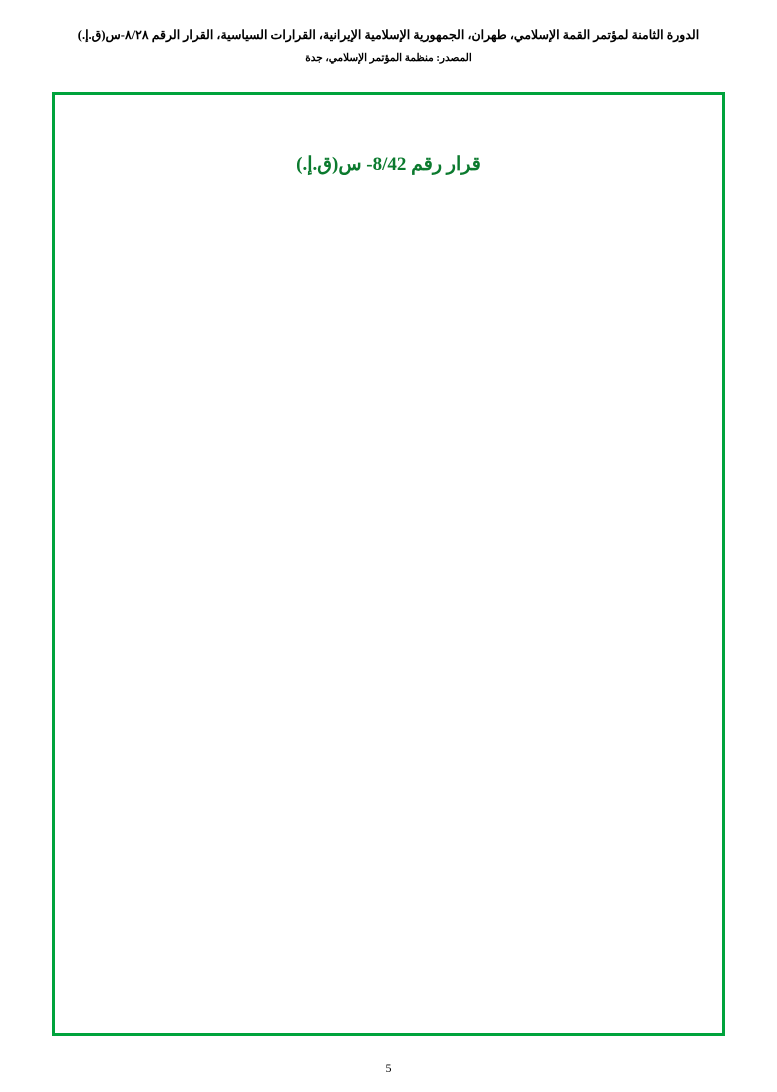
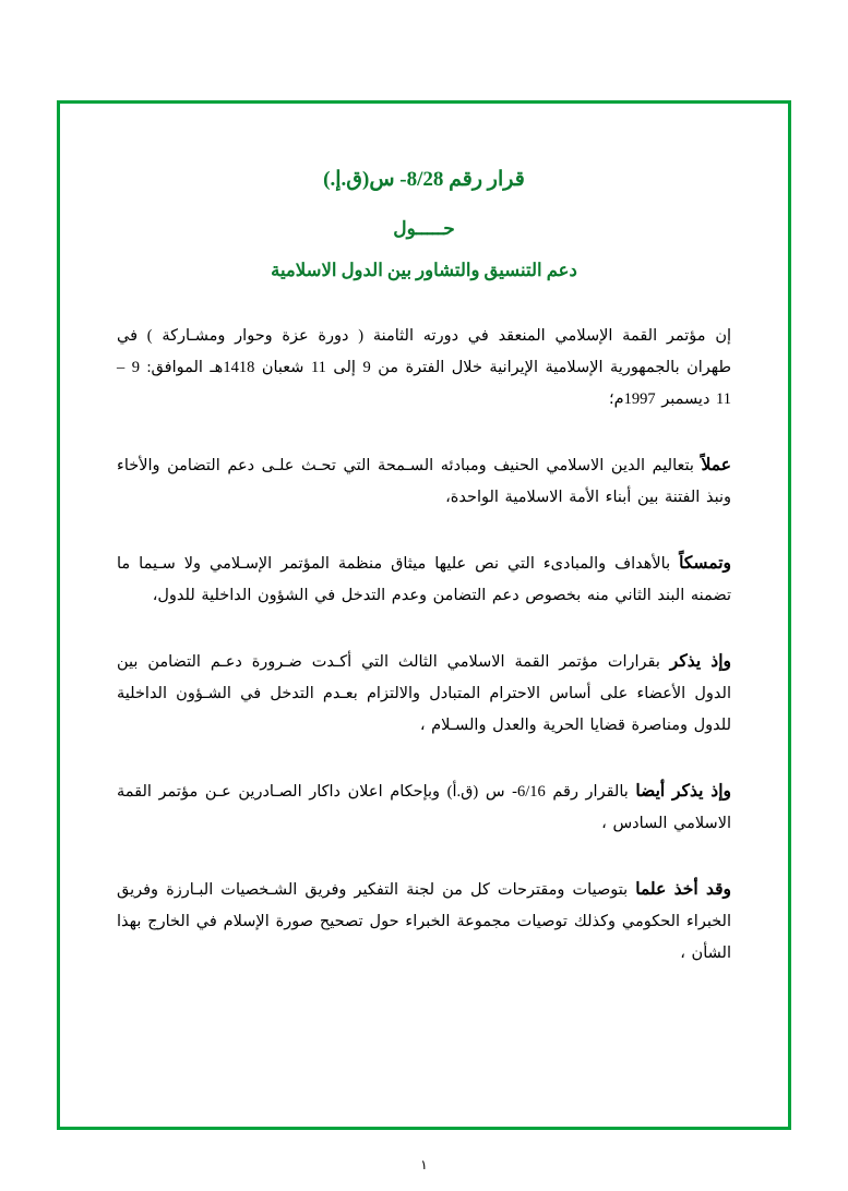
- الدورة الثامنة لمؤتمر القمة الإسلامي، طهران، الجمهورية الإسلامية الإيرانية، القرارات السياسية، القرار الرقم ٨/٢٨-س(ق.إ.)
- المصدر: منظمة المؤتمر الإسلامي، جدة
- قرار رقم 8/42- س(ق.إ.)
+ قرار رقم 8/28- س(ق.إ.)
+ حـــــول
+ دعم التنسيق والتشاور بين الدول الاسلامية
+ إن مؤتمر القمة الإسلامي المنعقد في دورته الثامنة ( دورة عزة وحوار ومشـاركة ) في طهران بالجمهورية الإسلامية الإيرانية خلال الفترة من 9 إلى 11 شعبان 1418هـ الموافق: 9 – 11 ديسمبر 1997م؛
+ عملاً بتعاليم الدين الاسلامي الحنيف ومبادئه السـمحة التي تحـث علـى دعم التضامن والأخاء ونبذ الفتنة بين أبناء الأمة الاسلامية الواحدة،
+ وتمسكاً بالأهداف والمبادىء التي نص عليها ميثاق منظمة المؤتمر الإسـلامي ولا سـيما ما تضمنه البند الثاني منه بخصوص دعم التضامن وعدم التدخل في الشؤون الداخلية للدول،
+ وإذ يذكر بقرارات مؤتمر القمة الاسلامي الثالث التي أكـدت ضـرورة دعـم التضامن بين الدول الأعضاء على أساس الاحترام المتبادل والالتزام بعـدم التدخل في الشـؤون الداخلية للدول ومناصرة قضايا الحرية والعدل والسـلام ،
+ وإذ يذكر أيضا بالقرار رقم 6/16- س (ق.أ) وبإحكام اعلان داكار الصـادرين عـن مؤتمر القمة الاسلامي السادس ،
+ وقد أخذ علما بتوصيات ومقترحات كل من لجنة التفكير وفريق الشـخصيات البـارزة وفريق الخبراء الحكومي وكذلك توصيات مجموعة الخبراء حول تصحيح صورة الإسلام في الخارج بهذا الشأن ،
- 5
+ ١
